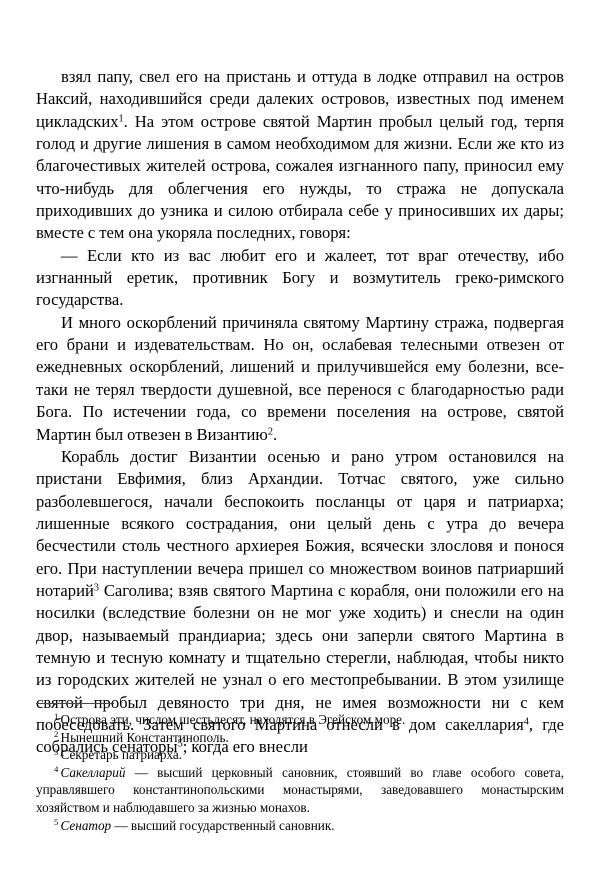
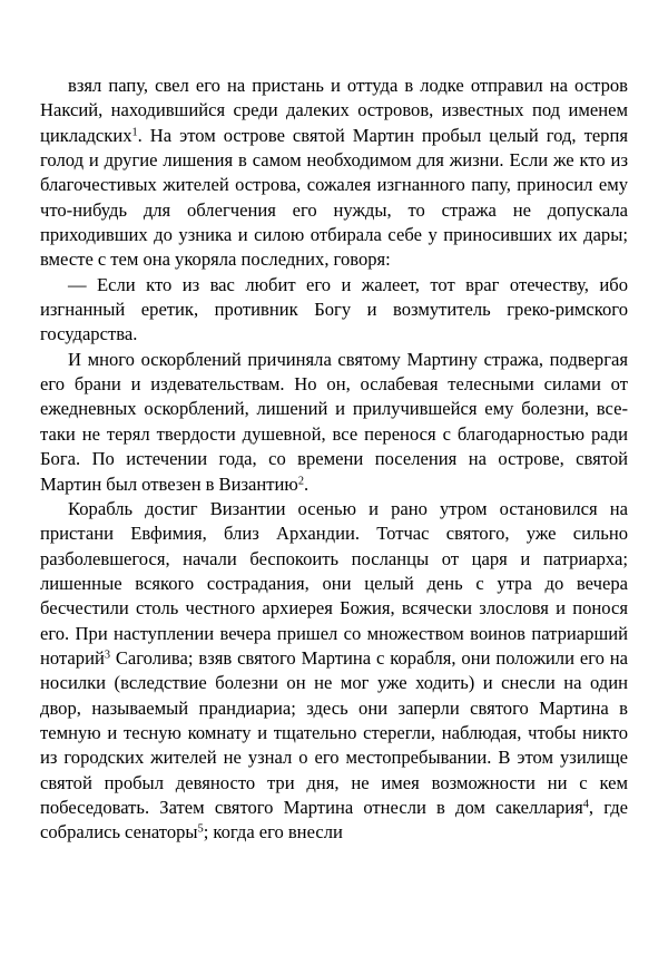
  взял папу, свел его на пристань и оттуда в лодке отправил на остров Наксий, находившийся среди далеких островов, известных под именем цикладских1. На этом острове святой Мартин пробыл целый год, терпя голод и другие лишения в самом необходимом для жизни. Если же кто из благочестивых жителей острова, сожалея изгнанного папу, приносил ему что-нибудь для облегчения его нужды, то стража не допускала приходивших до узника и силою отбирала себе у приносивших их дары; вместе с тем она укоряла последних, говоря:
  — Если кто из вас любит его и жалеет, тот враг отечеству, ибо изгнанный еретик, противник Богу и возмутитель греко-римского государства.
- И много оскорблений причиняла святому Мартину стража, подвергая его брани и издевательствам. Но он, ослабевая телесными отвезен от ежедневных оскорблений, лишений и прилучившейся ему болезни, все-таки не терял твердости душевной, все перенося с благодарностью ради Бога. По истечении года, со времени поселения на острове, святой Мартин был отвезен в Византию2.
+ И много оскорблений причиняла святому Мартину стража, подвергая его брани и издевательствам. Но он, ослабевая телесными силами от ежедневных оскорблений, лишений и прилучившейся ему болезни, все-таки не терял твердости душевной, все перенося с благодарностью ради Бога. По истечении года, со времени поселения на острове, святой Мартин был отвезен в Византию2.
  Корабль достиг Византии осенью и рано утром остановился на пристани Евфимия, близ Архандии. Тотчас святого, уже сильно разболевшегося, начали беспокоить посланцы от царя и патриарха; лишенные всякого сострадания, они целый день с утра до вечера бесчестили столь честного архиерея Божия, всячески злословя и понося его. При наступлении вечера пришел со множеством воинов патриарший нотарий3 Саголива; взяв святого Мартина с корабля, они положили его на носилки (вследствие болезни он не мог уже ходить) и снесли на один двор, называемый прандиариа; здесь они заперли святого Мартина в темную и тесную комнату и тщательно стерегли, наблюдая, чтобы никто из городских жителей не узнал о его местопребывании. В этом узилище святой пробыл девяносто три дня, не имея возможности ни с кем побеседовать. Затем святого Мартина отнесли в дом сакеллария4, где собрались сенаторы5; когда его внесли
- 1 Острова эти, числом шестьдесят, находятся в Эгейском море.
- 2 Нынешний Константинополь.
- 3 Секретарь патриарха.
- 4 Сакелларий — высший церковный сановник, стоявший во главе особого совета, управлявшего константинопольскими монастырями, заведовавшего монастырским хозяйством и наблюдавшего за жизнью монахов.
- 5 Сенатор — высший государственный сановник.
